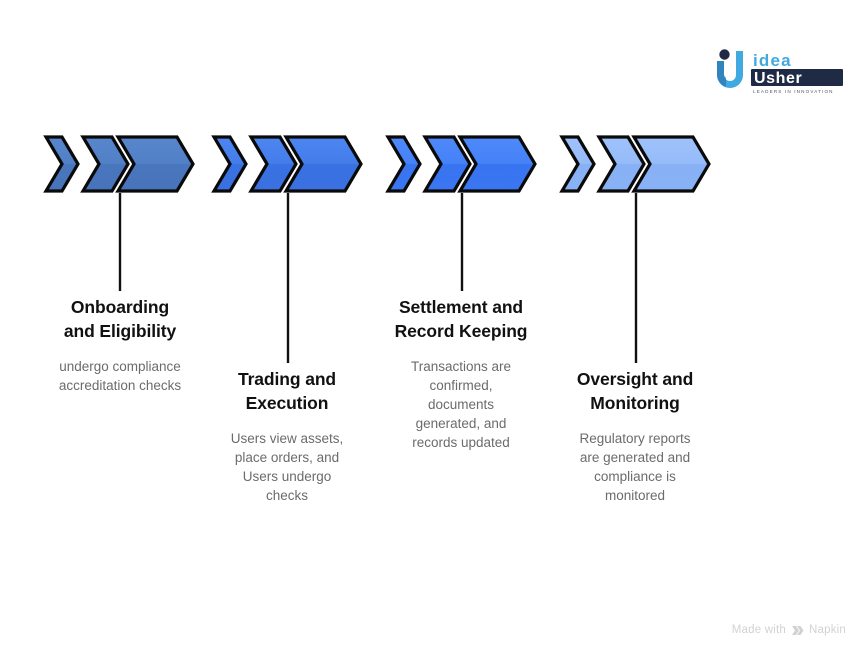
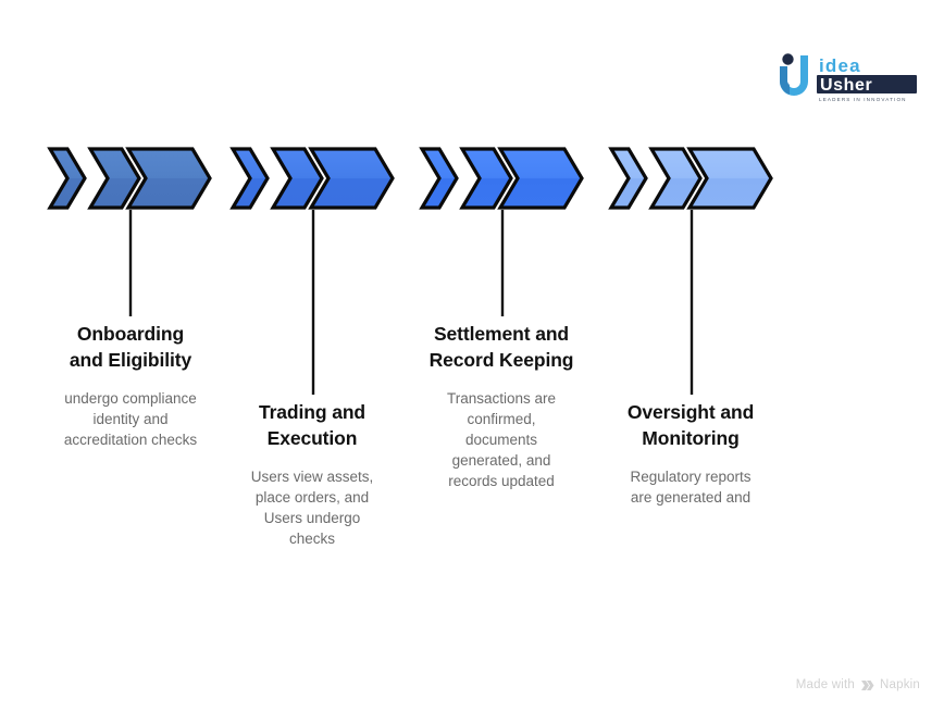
  idea
  Usher
  Onboarding
  and Eligibility
  undergo compliance
+ identity and
  accreditation checks
  Trading and
  Execution
  Users view assets,
  place orders, and
  Users undergo
  checks
  Settlement and
  Record Keeping
  Transactions are
  confirmed,
  documents
  generated, and
  records updated
  Oversight and
  Monitoring
  Regulatory reports
  are generated and
- compliance is
- monitored
  Made with
  Napkin
